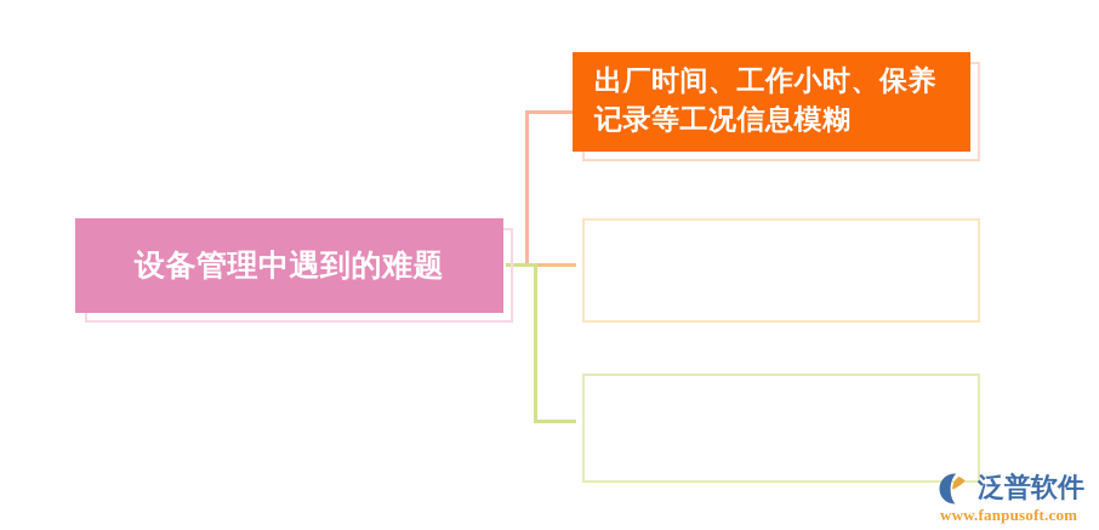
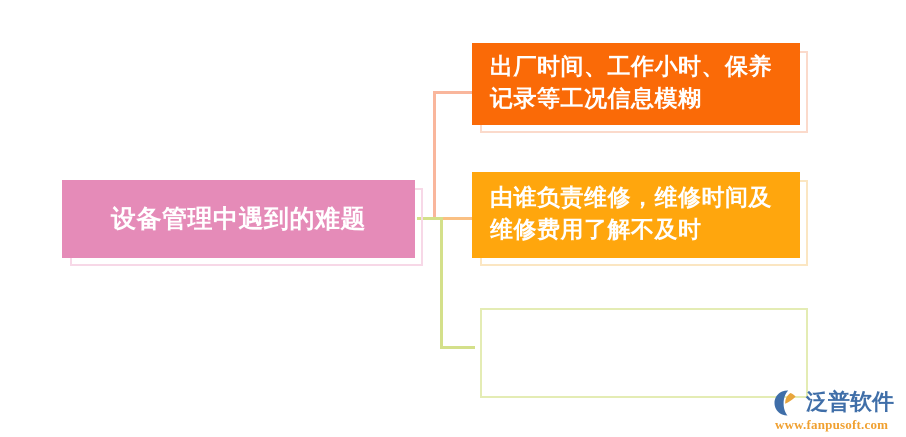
  设备管理中遇到的难题
  出厂时间、工作小时、保养记录等工况信息模糊
+ 由谁负责维修，维修时间及维修费用了解不及时
  泛普软件
  www.fanpusoft.com
